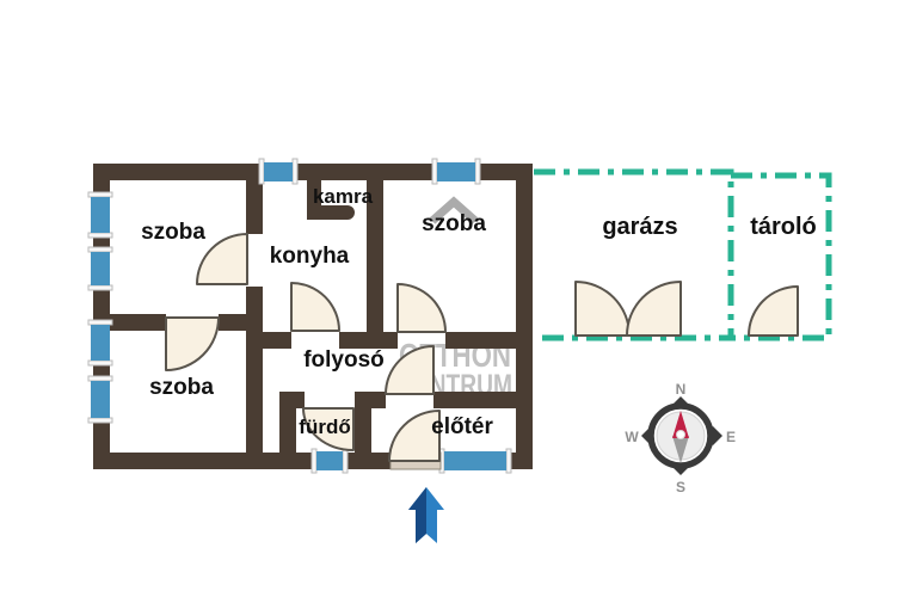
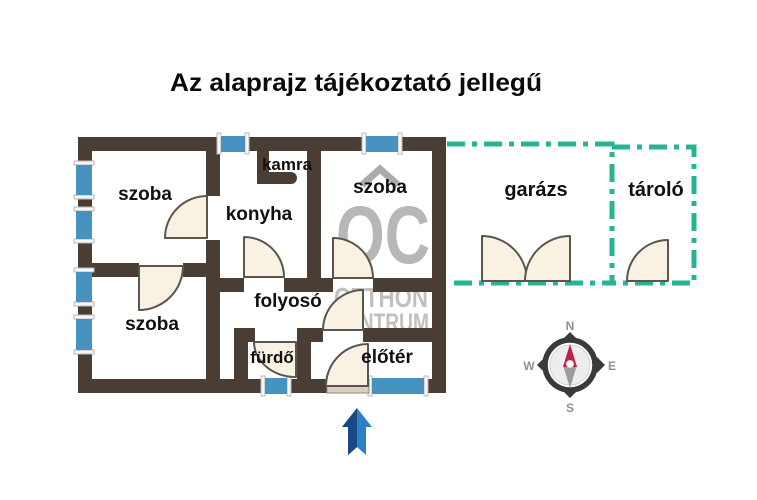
+ Az alaprajz tájékoztató jellegű
+ OC
  NTRUM
  garázs
  tároló
  szoba
  szoba
  szoba
  konyha
  kamra
  folyosó
  fürdő
  előtér
  N
  S
  W
  E
